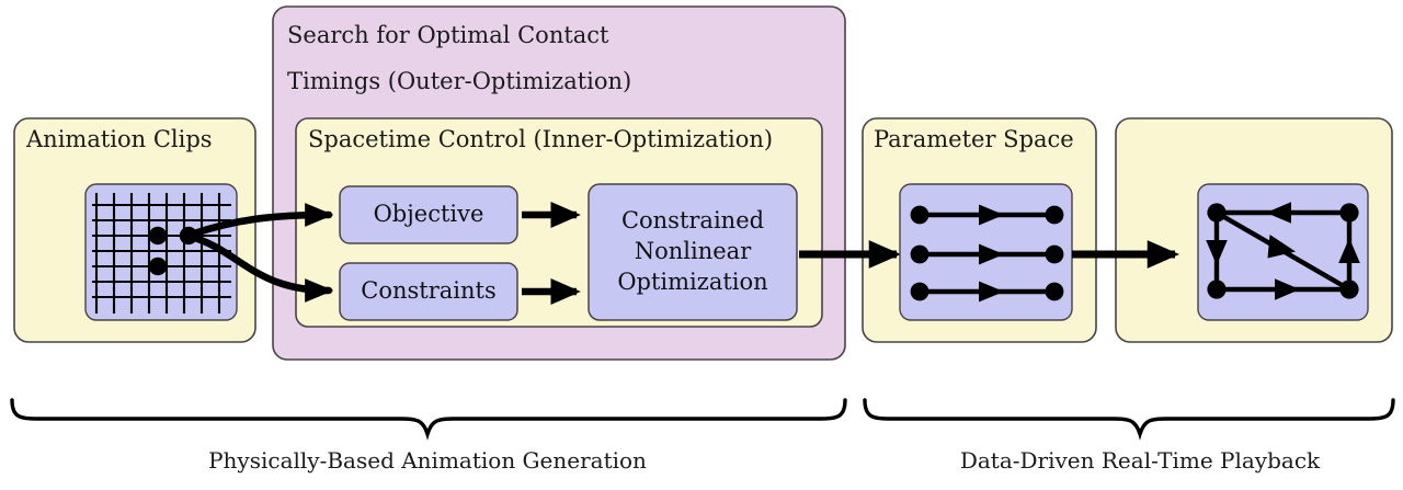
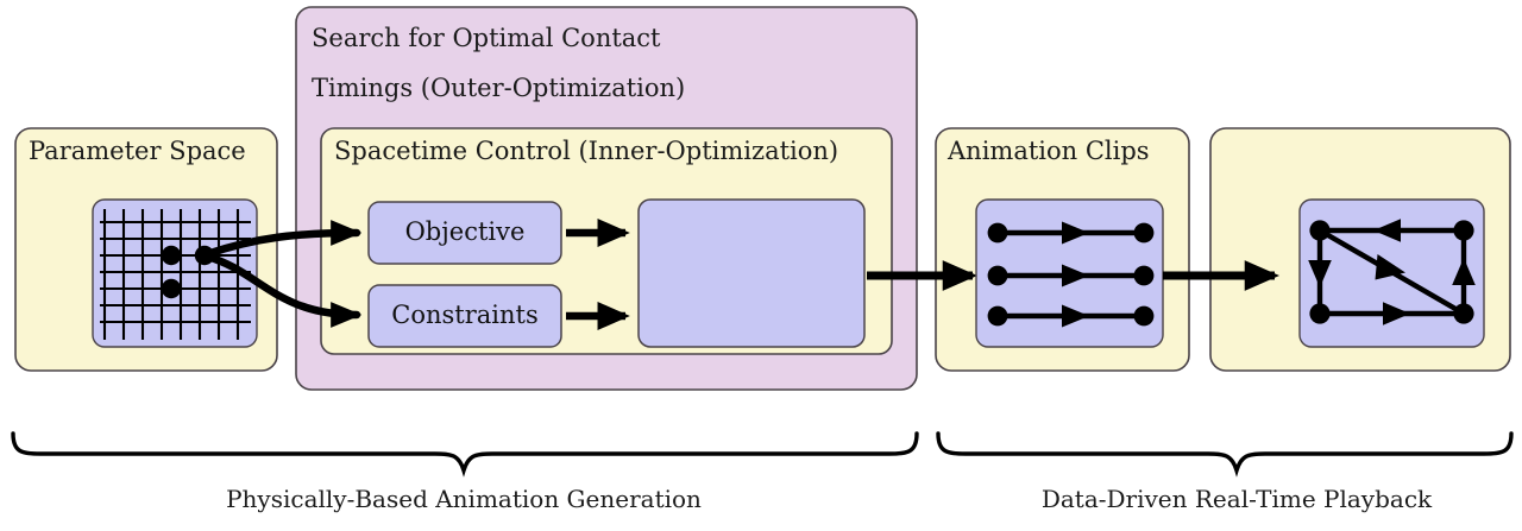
  Search for Optimal Contact
  Timings (Outer-Optimization)
- Animation Clips
+ Parameter Space
  Spacetime Control (Inner-Optimization)
- Parameter Space
+ Animation Clips
  Objective
  Constraints
- Constrained
- Nonlinear
- Optimization
  Physically-Based Animation Generation
  Data-Driven Real-Time Playback
